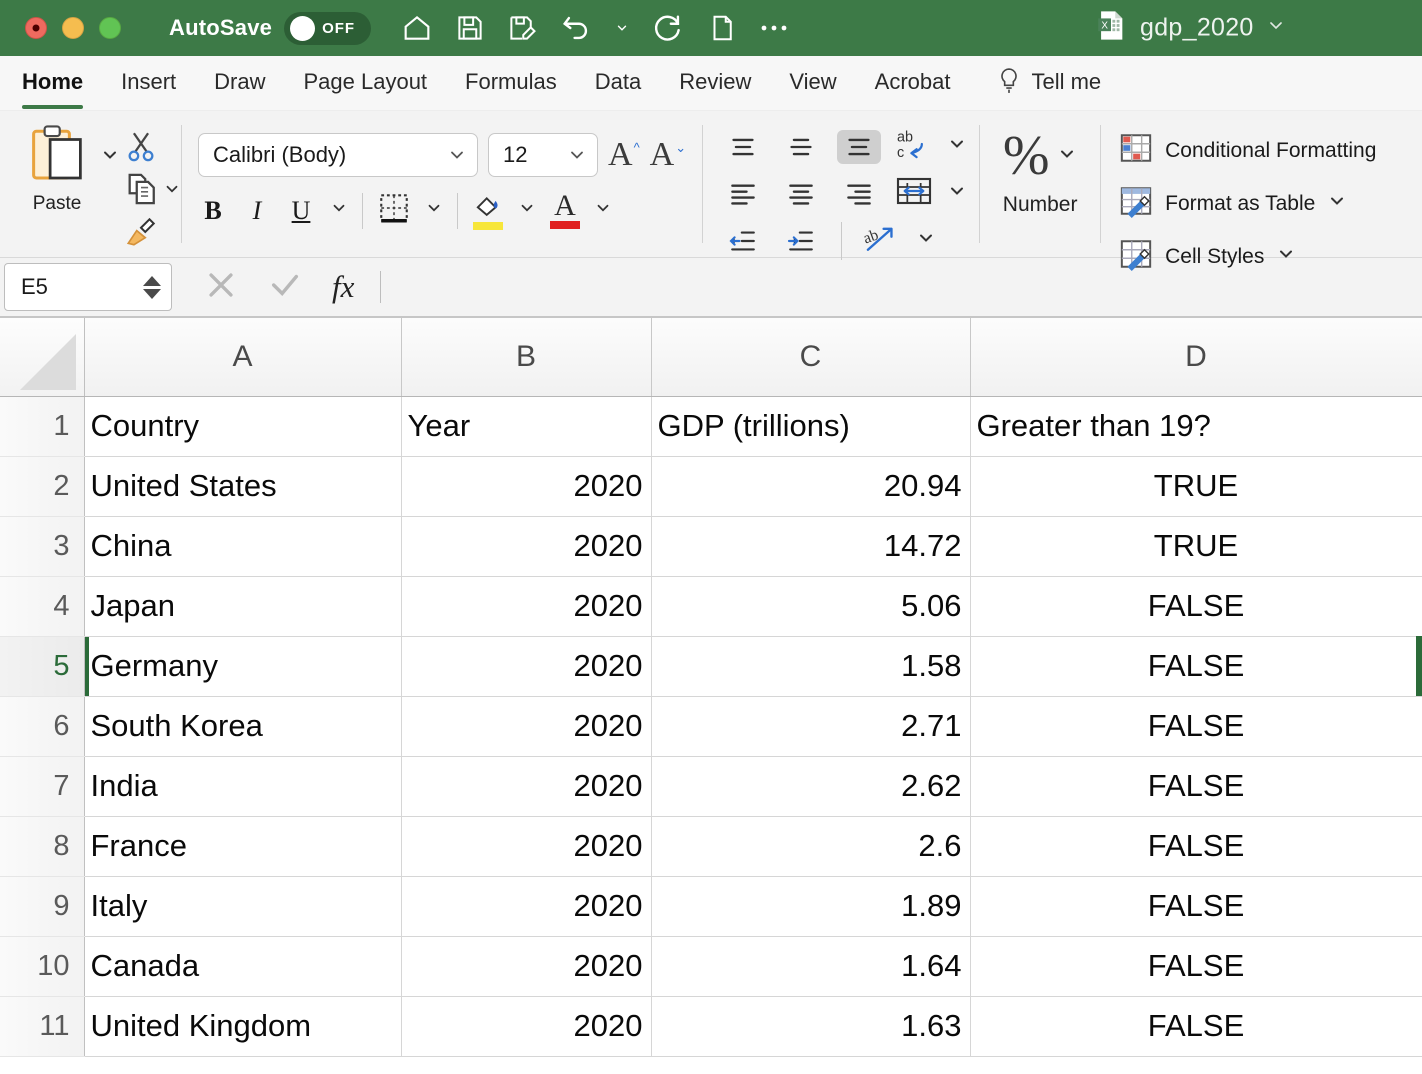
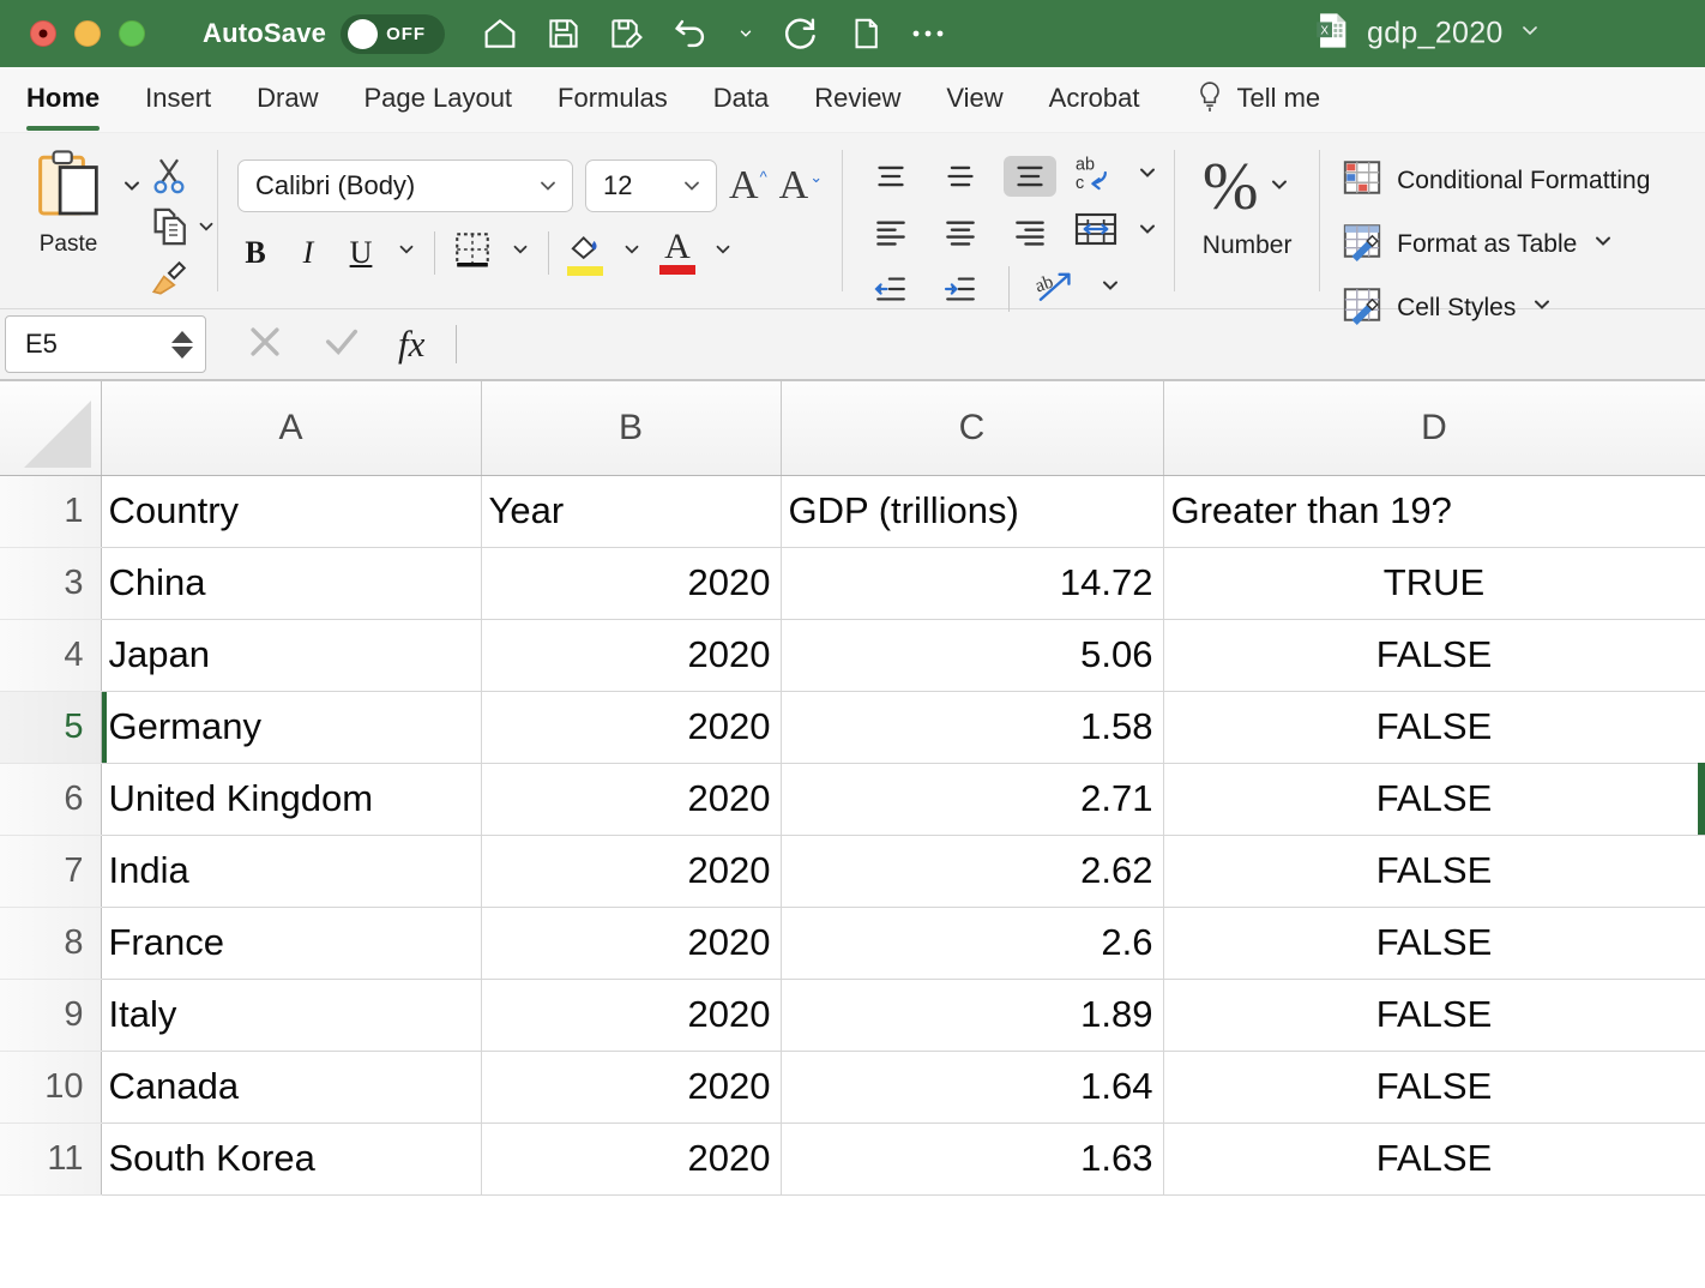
  AutoSave
  OFF
  X
  gdp_2020
  Home
  Insert
  Draw
  Page Layout
  Formulas
  Data
  Review
  View
  Acrobat
  Tell me
  Paste
  Calibri (Body)
  12
  A
  ^
  A
  ⌄
  B
  I
  U
  A
  ab
  c
  %
  Number
  Conditional Formatting
  Format as Table
  Cell Styles
  E5
  fx
  	A	B	C	D
  1	Country	Year	GDP (trillions)	Greater than 19?
- 2	United States	2020	20.94	TRUE
  3	China	2020	14.72	TRUE
  4	Japan	2020	5.06	FALSE
  5	Germany	2020	1.58	FALSE
- 6	South Korea	2020	2.71	FALSE
+ 6	United Kingdom	2020	2.71	FALSE
  7	India	2020	2.62	FALSE
  8	France	2020	2.6	FALSE
  9	Italy	2020	1.89	FALSE
  10	Canada	2020	1.64	FALSE
- 11	United Kingdom	2020	1.63	FALSE
+ 11	South Korea	2020	1.63	FALSE
